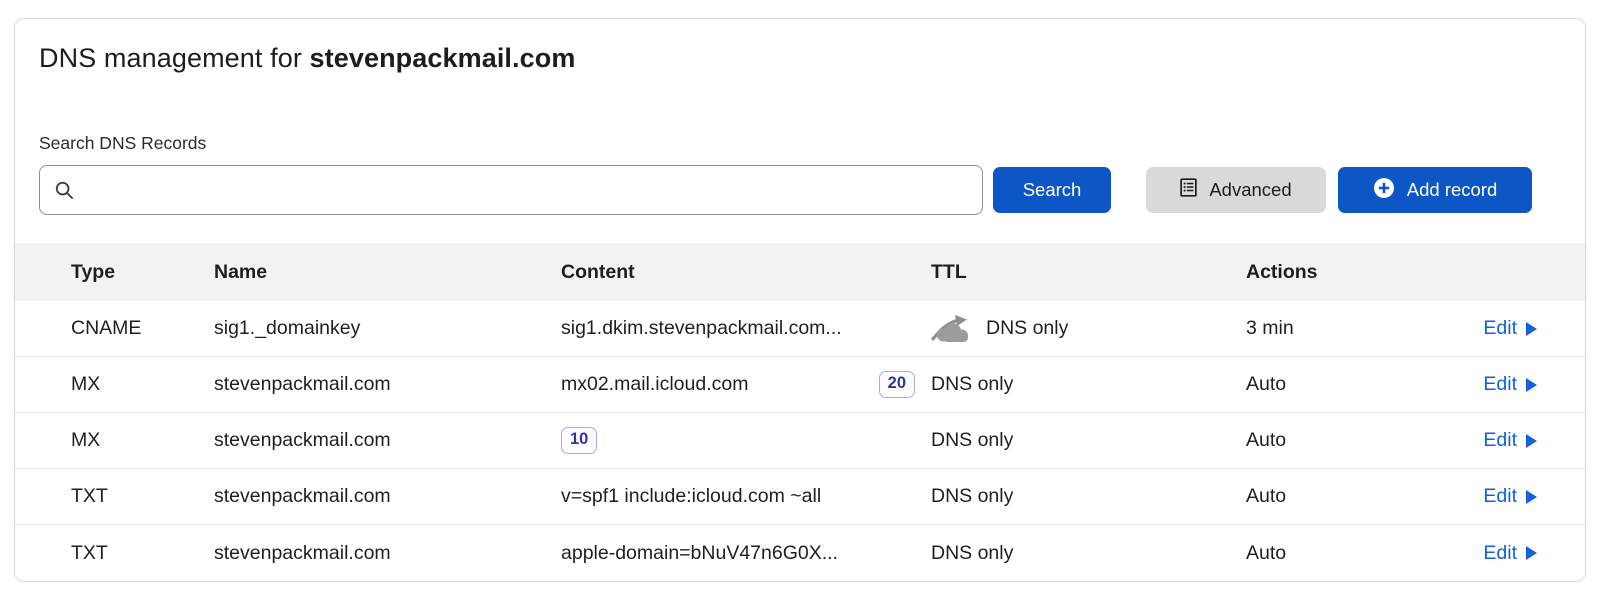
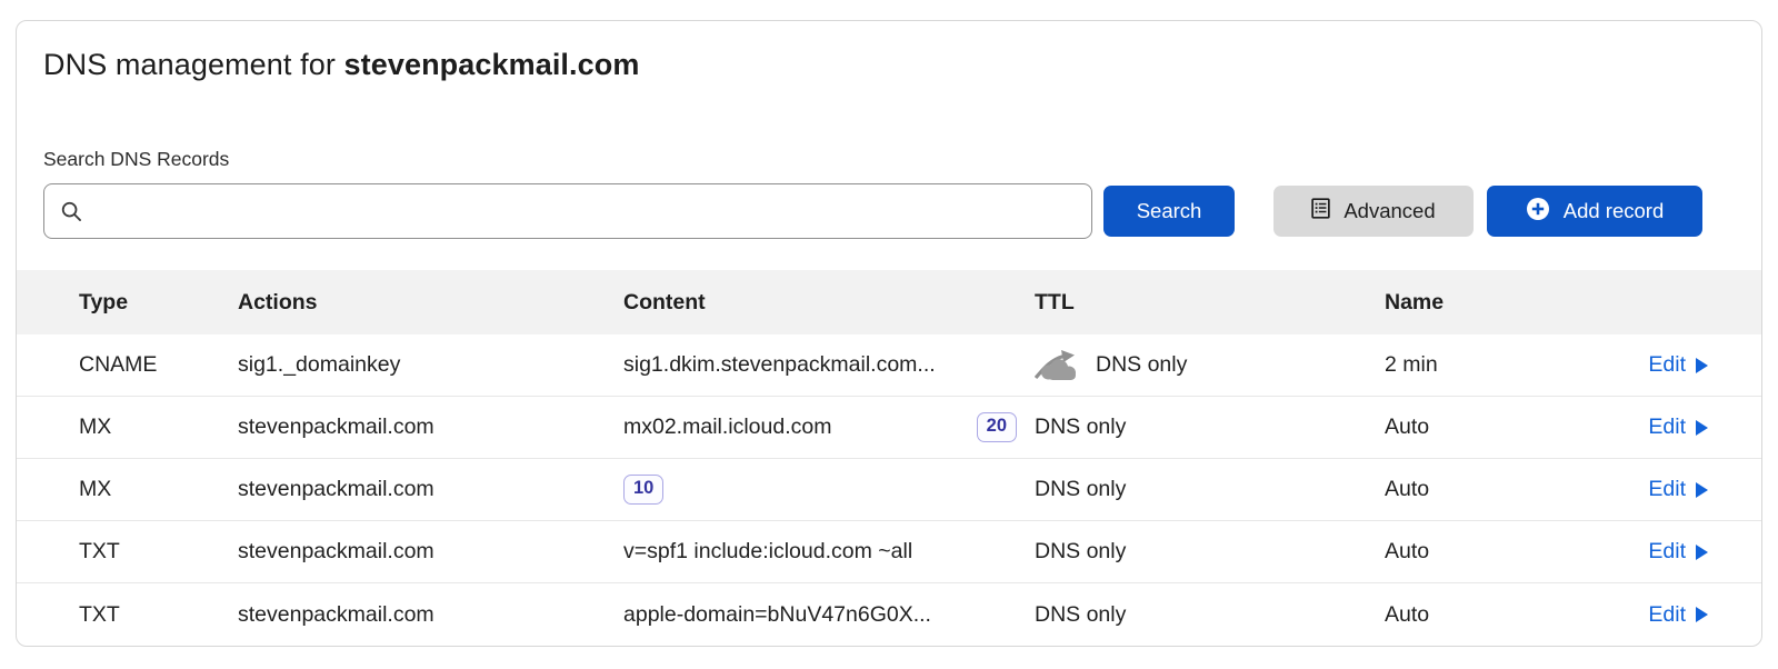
  DNS management for stevenpackmail.com
  Search DNS Records
  Search
  Advanced
  Add record
  Type
- Name
+ Actions
  Content
  TTL
- Actions
+ Name
  CNAME
  sig1._domainkey
  sig1.dkim.stevenpackmail.com...
  DNS only
- 3 min
+ 2 min
  Edit
  MX
  stevenpackmail.com
  mx02.mail.icloud.com
  20
  DNS only
  Auto
  Edit
  MX
  stevenpackmail.com
  10
  DNS only
  Auto
  Edit
  TXT
  stevenpackmail.com
  v=spf1 include:icloud.com ~all
  DNS only
  Auto
  Edit
  TXT
  stevenpackmail.com
  apple-domain=bNuV47n6G0X...
  DNS only
  Auto
  Edit
